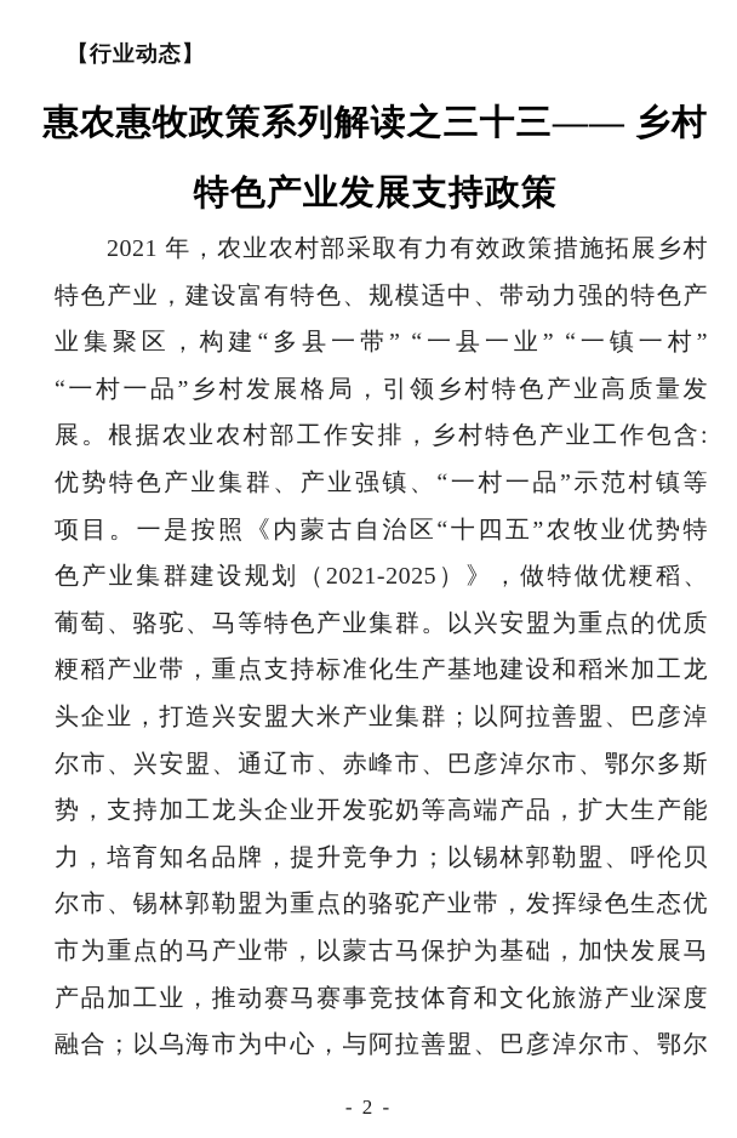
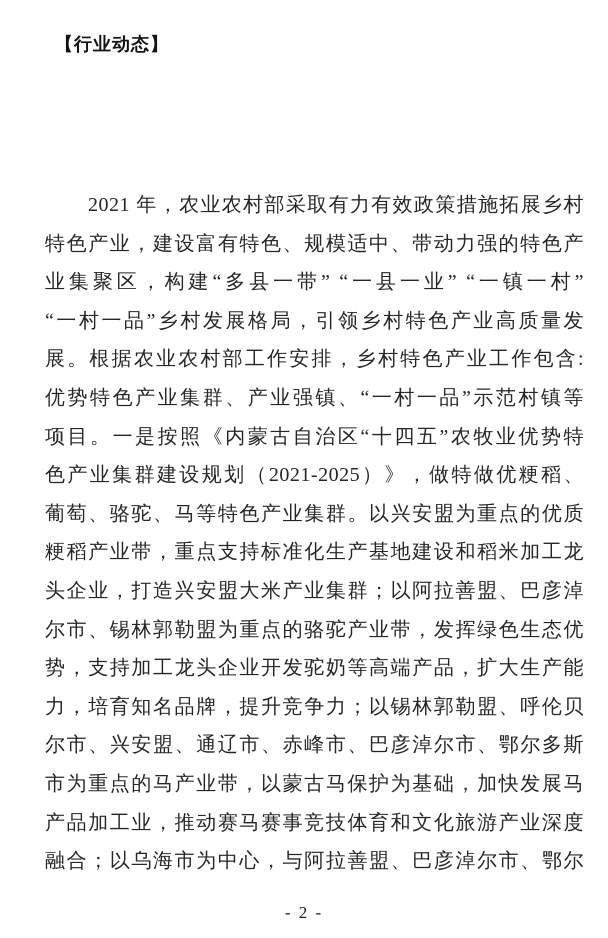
  【行业动态】
- 惠农惠牧政策系列解读之三十三—— 乡村
- 特色产业发展支持政策
  2021 年，农业农村部采取有力有效政策措施拓展乡村
  特色产业，建设富有特色、规模适中、带动力强的特色产
  业集聚区，构建“多县一带” “一县一业” “一镇一村”
  “一村一品”乡村发展格局，引领乡村特色产业高质量发
  展。根据农业农村部工作安排，乡村特色产业工作包含:
  优势特色产业集群、产业强镇、“一村一品”示范村镇等
  项目。一是按照《内蒙古自治区“十四五”农牧业优势特
  色产业集群建设规划（2021-2025）》，做特做优粳稻、
  葡萄、骆驼、马等特色产业集群。以兴安盟为重点的优质
  粳稻产业带，重点支持标准化生产基地建设和稻米加工龙
  头企业，打造兴安盟大米产业集群；以阿拉善盟、巴彦淖
- 尔市、兴安盟、通辽市、赤峰市、巴彦淖尔市、鄂尔多斯
+ 尔市、锡林郭勒盟为重点的骆驼产业带，发挥绿色生态优
  势，支持加工龙头企业开发驼奶等高端产品，扩大生产能
  力，培育知名品牌，提升竞争力；以锡林郭勒盟、呼伦贝
- 尔市、锡林郭勒盟为重点的骆驼产业带，发挥绿色生态优
+ 尔市、兴安盟、通辽市、赤峰市、巴彦淖尔市、鄂尔多斯
  市为重点的马产业带，以蒙古马保护为基础，加快发展马
  产品加工业，推动赛马赛事竞技体育和文化旅游产业深度
  融合；以乌海市为中心，与阿拉善盟、巴彦淖尔市、鄂尔
  - 2 -
